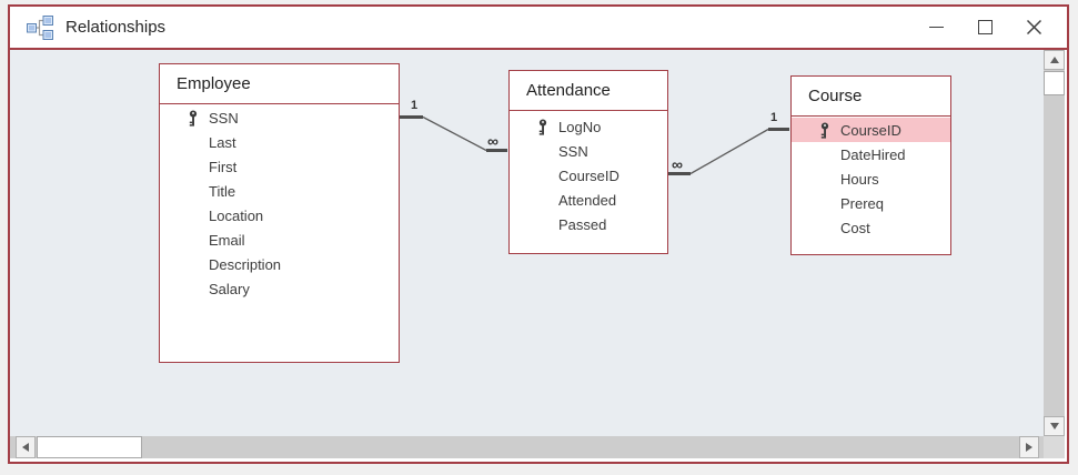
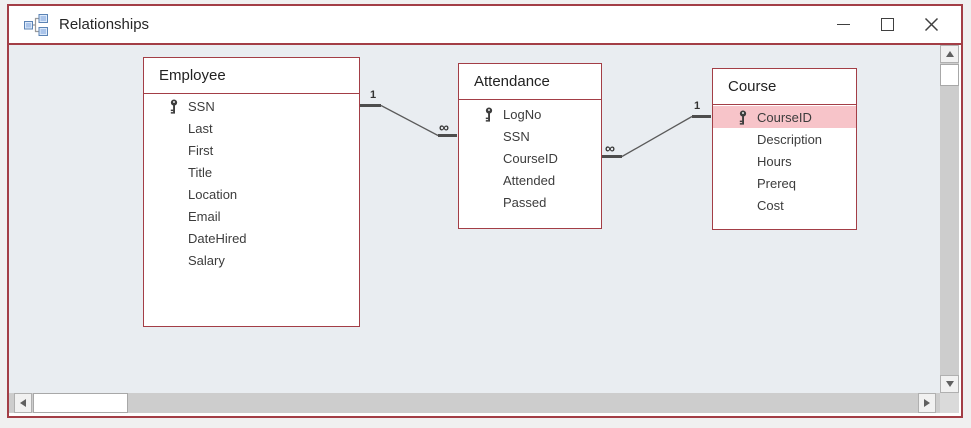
  Relationships
  1
  ∞
  ∞
  1
  Employee
  SSN
  Last
  First
  Title
  Location
  Email
- Description
+ DateHired
  Salary
  Attendance
  LogNo
  SSN
  CourseID
  Attended
  Passed
  Course
  CourseID
- DateHired
+ Description
  Hours
  Prereq
  Cost
